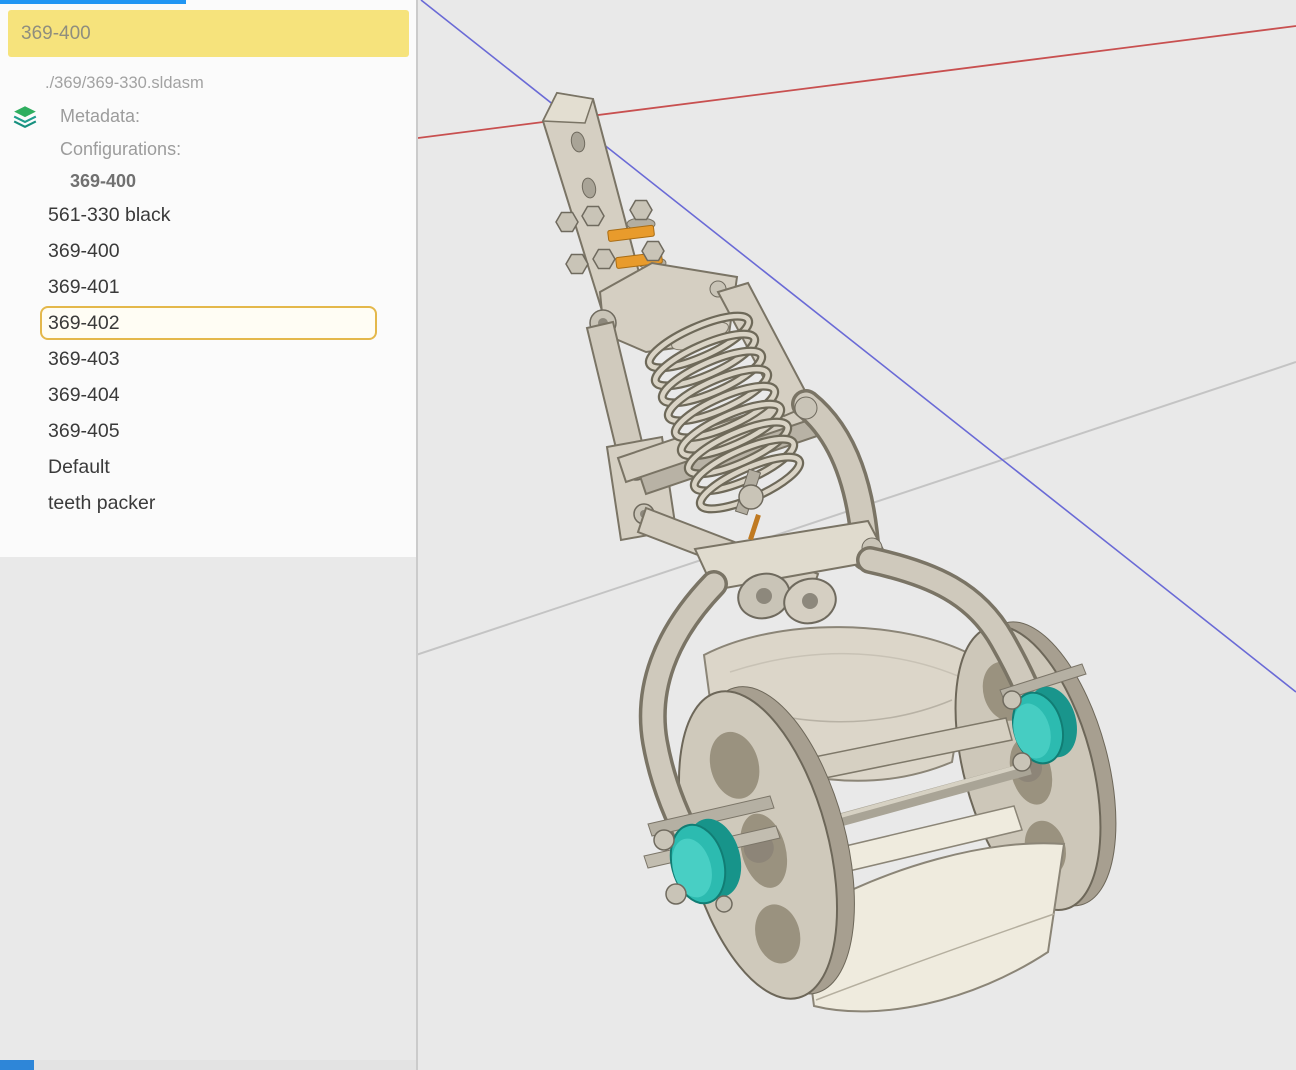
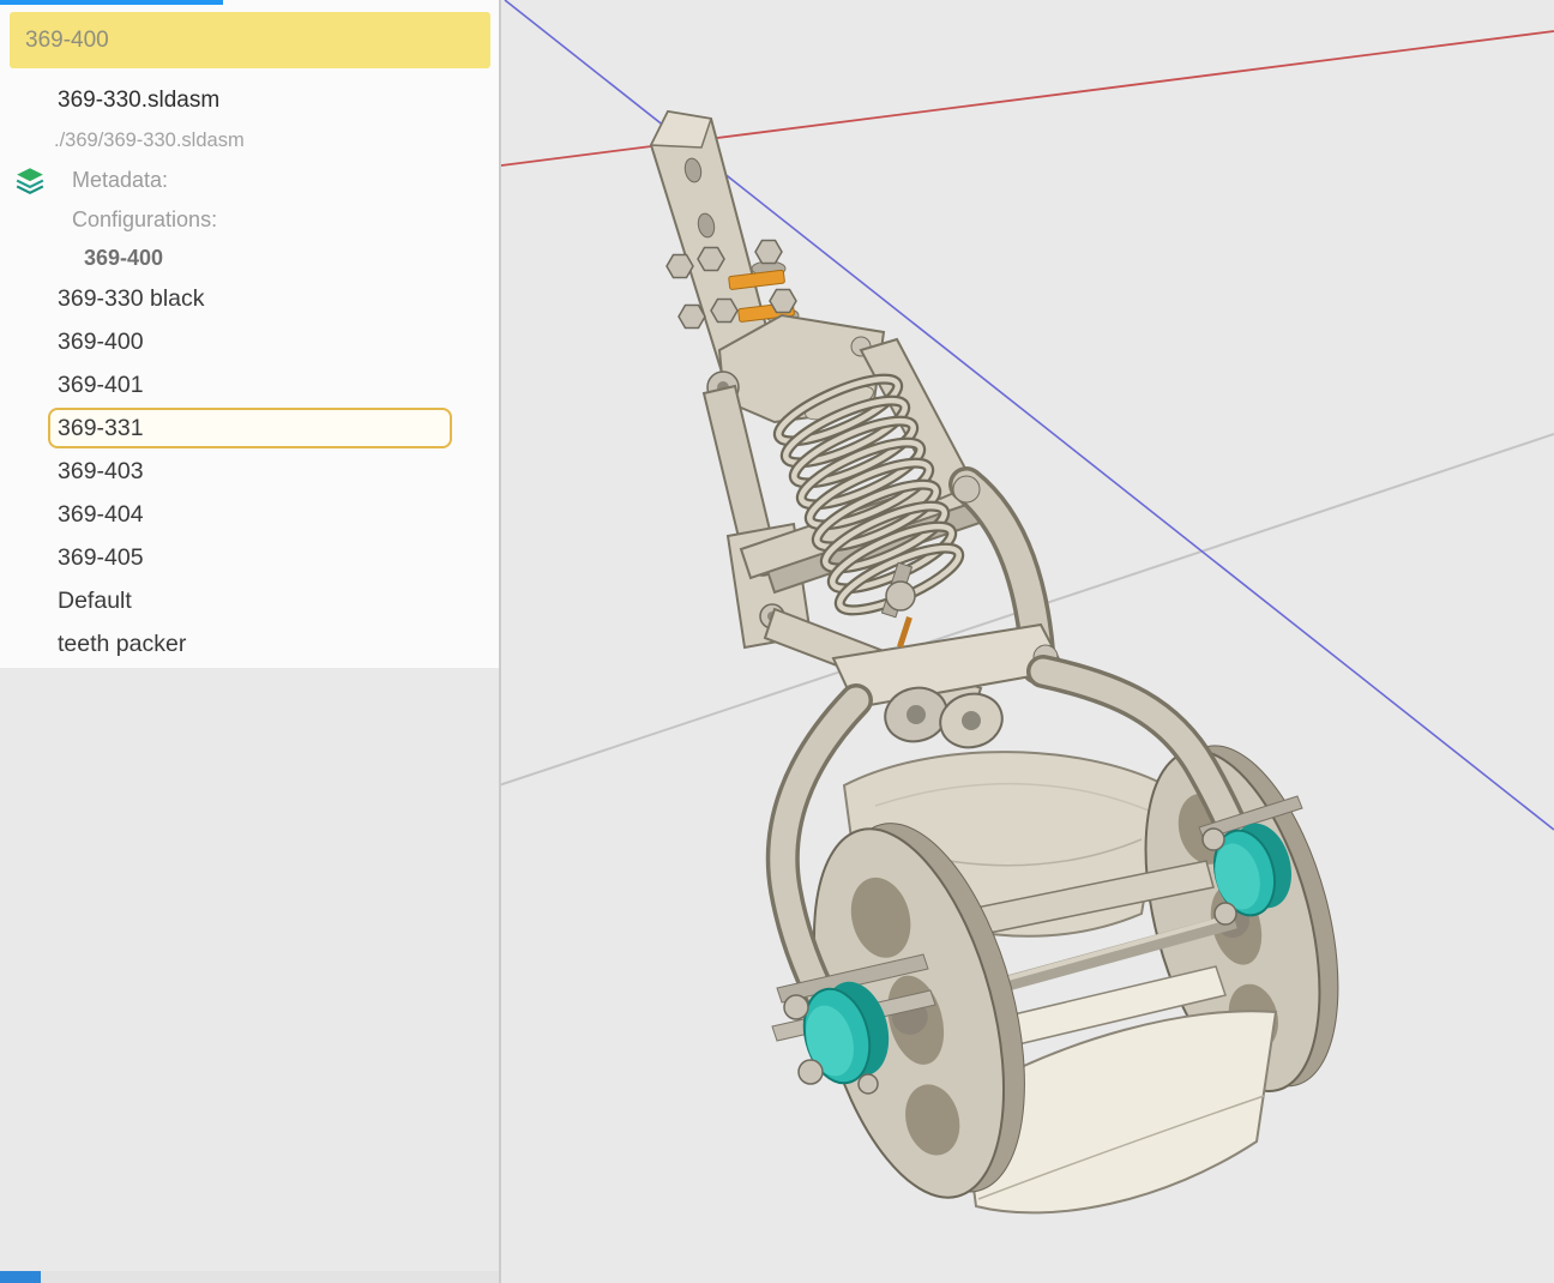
  369-400
+ 369-330.sldasm
  ./369/369-330.sldasm
  Metadata:
  Configurations:
  369-400
- 561-330 black
+ 369-330 black
  369-400
  369-401
- 369-402
+ 369-331
  369-403
  369-404
  369-405
  Default
  teeth packer
